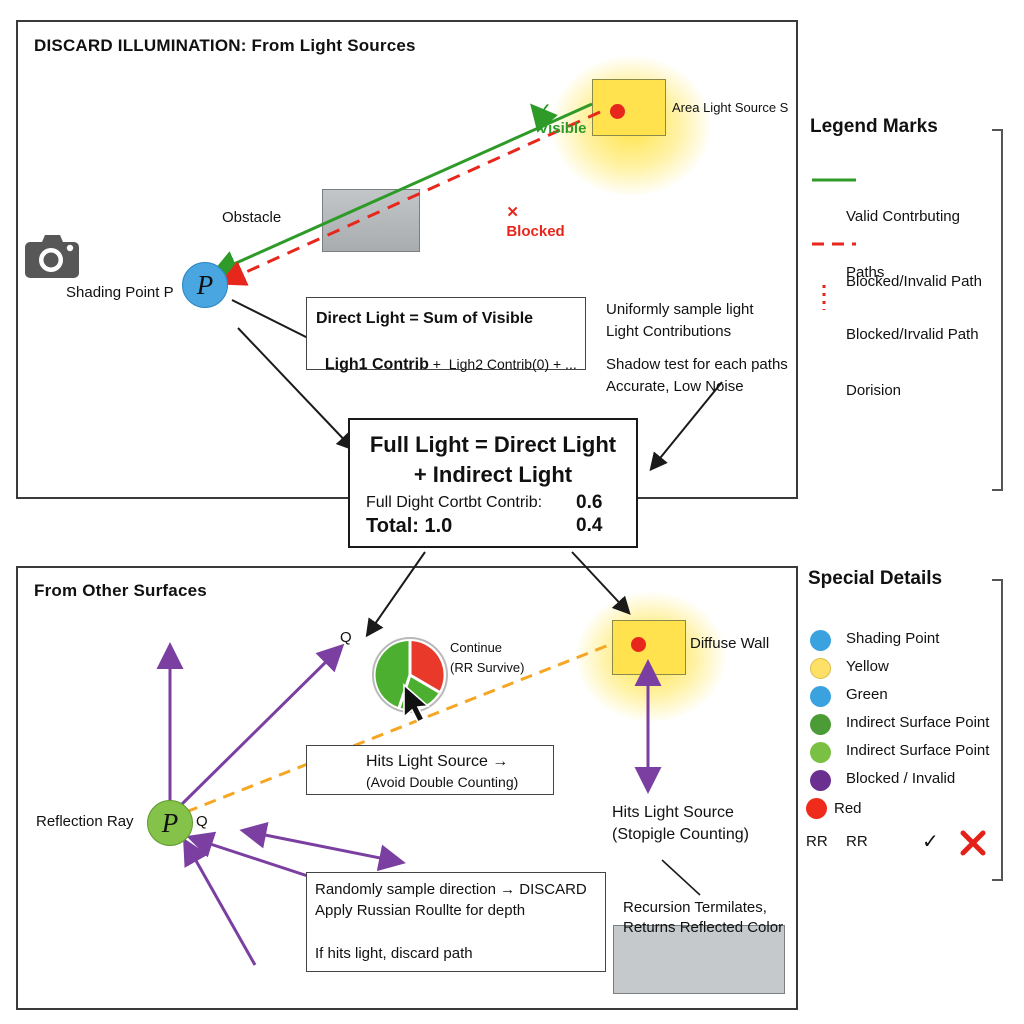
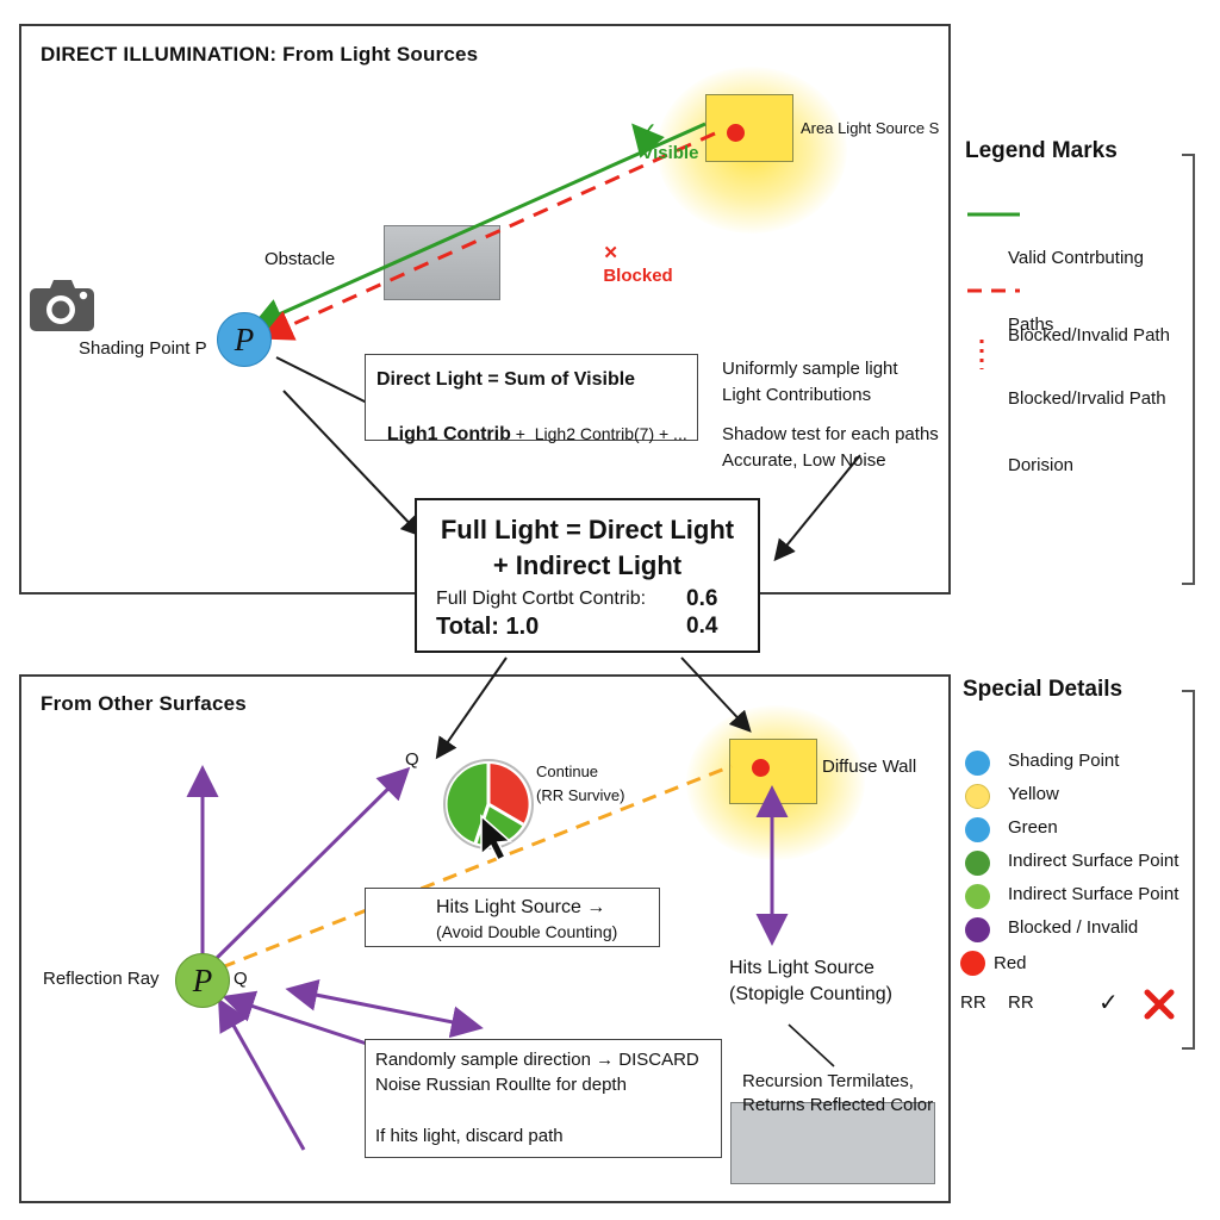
- DISCARD ILLUMINATION: From Light Sources
+ DIRECT ILLUMINATION: From Light Sources
  From Other Surfaces
  P
  P
  ✓ Visible
  ✕ Blocked
  Area Light Source S
  Obstacle
  Shading Point P
  Direct Light = Sum of Visible
- Ligh1 Contrib + Ligh2 Contrib(0) + ...
+ Ligh1 Contrib + Ligh2 Contrib(7) + ...
  Uniformly sample light
  Light Contributions
  Shadow test for each paths
  Accurate, Low Noise
  Full Light = Direct Light
  + Indirect Light
  Full Dight Cortbt Contrib:
  0.6
  Total: 1.0
  0.4
  Q
  Q
  Reflection Ray
  Continue
  (RR Survive)
  Hits Light Source →
  (Avoid Double Counting)
  Diffuse Wall
  Hits Light Source
  (Stopigle Counting)
  Recursion Termilates,
  Returns Reflected Color
  Randomly sample direction → DISCARD
- Apply Russian Roullte for depth
+ Noise Russian Roullte for depth
  If hits light, discard path
  Legend Marks
  Valid Contrbuting
  Paths
  Blocked/Invalid Path
  Blocked/Irvalid Path
  Dorision
  Special Details
  Shading Point
  Yellow
  Green
  Indirect Surface Point
  Indirect Surface Point
  Blocked / Invalid
  Red
  RR
  RR
  ✓
